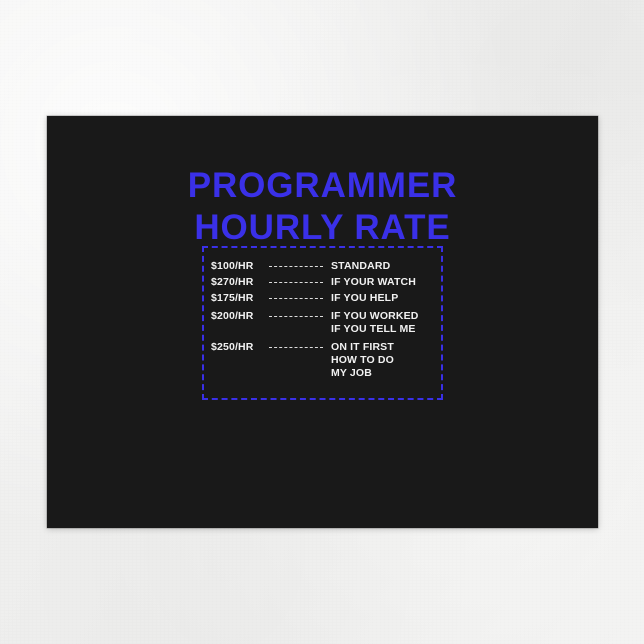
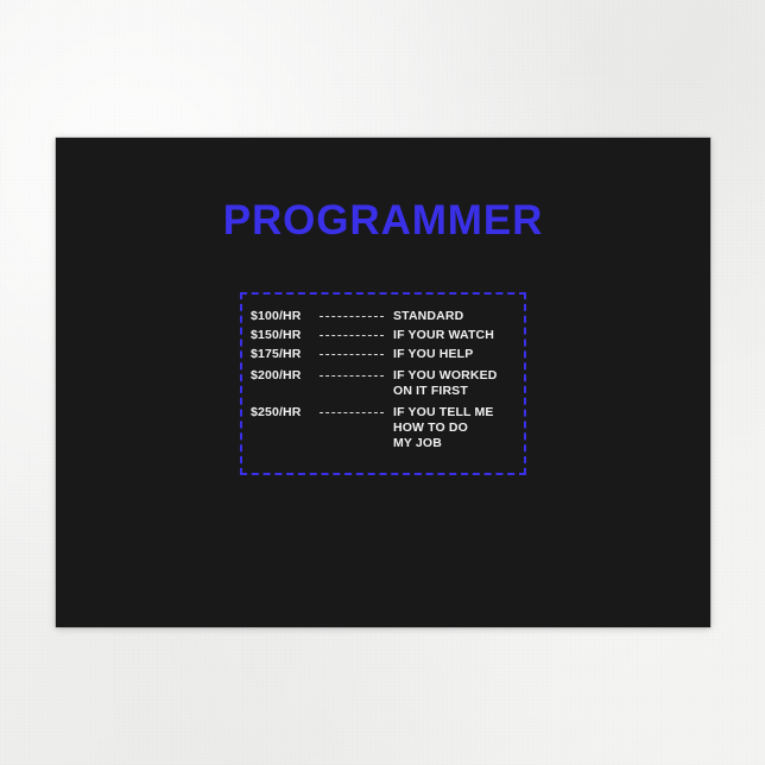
  PROGRAMMER
- HOURLY RATE
  $100/HR
  STANDARD
- $270/HR
+ $150/HR
  IF YOUR WATCH
  $175/HR
  IF YOU HELP
  $200/HR
  IF YOU WORKED
- IF YOU TELL ME
+ ON IT FIRST
  $250/HR
- ON IT FIRST
+ IF YOU TELL ME
  HOW TO DO
  MY JOB
